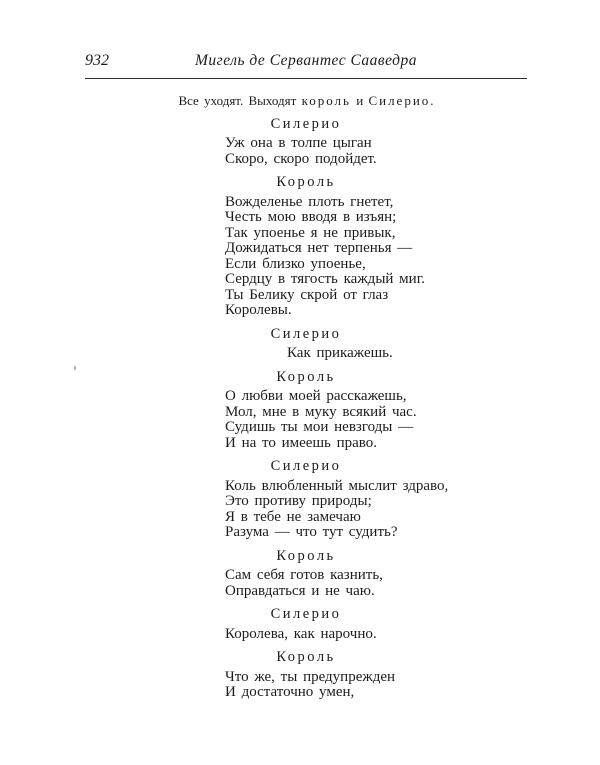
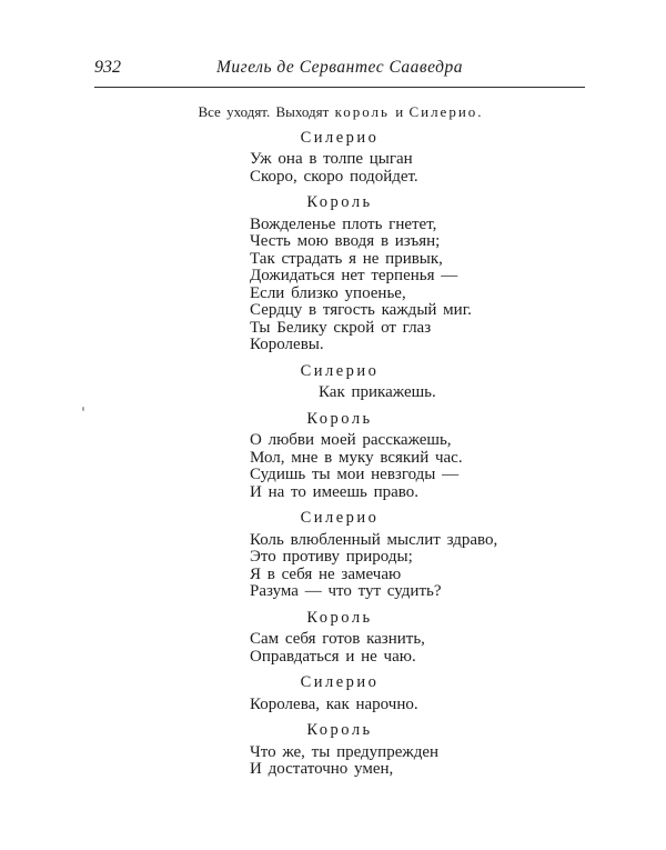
  932
  Мигель де Сервантес Сааведра
  Все уходят. Выходят король и Силерио.
  Силерио
  Уж она в толпе цыган
  Скоро, скоро подойдет.
  Король
  Вожделенье плоть гнетет,
  Честь мою вводя в изъян;
- Так упоенье я не привык,
+ Так страдать я не привык,
  Дожидаться нет терпенья —
  Если близко упоенье,
  Сердцу в тягость каждый миг.
  Ты Белику скрой от глаз
  Королевы.
  Силерио
  Как прикажешь.
  Король
  О любви моей расскажешь,
  Мол, мне в муку всякий час.
  Судишь ты мои невзгоды —
  И на то имеешь право.
  Силерио
  Коль влюбленный мыслит здраво,
  Это противу природы;
- Я в тебе не замечаю
+ Я в себя не замечаю
  Разума — что тут судить?
  Король
  Сам себя готов казнить,
  Оправдаться и не чаю.
  Силерио
  Королева, как нарочно.
  Король
  Что же, ты предупрежден
  И достаточно умен,
